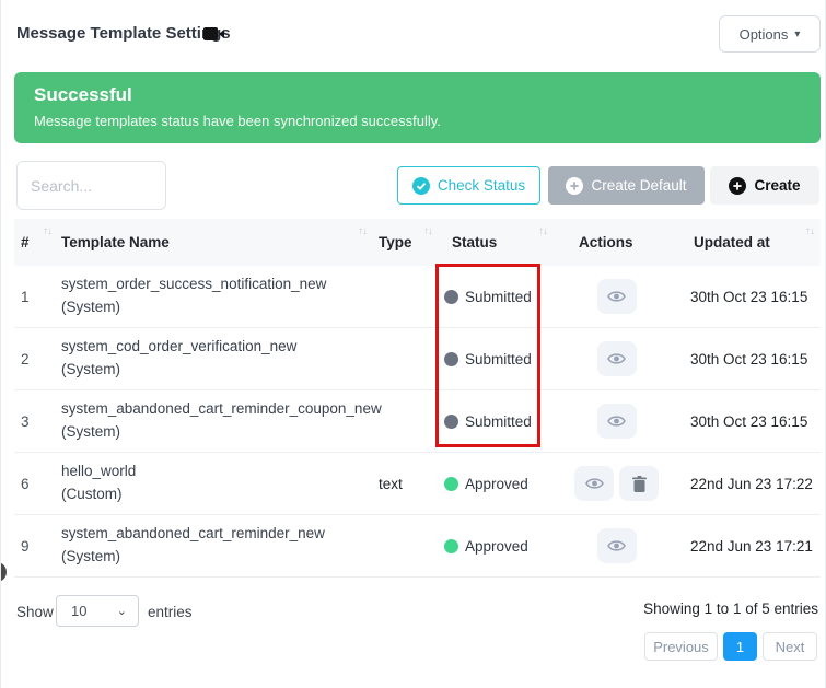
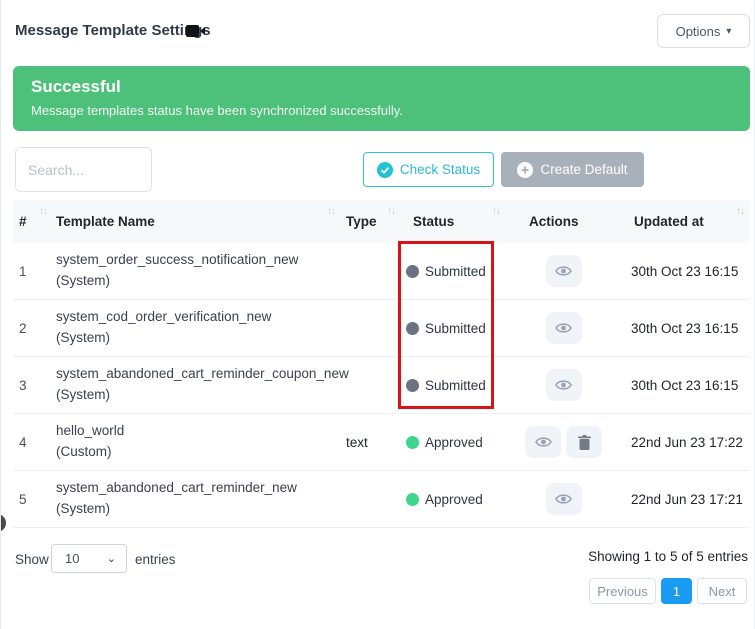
  Message Template Settis
  Options
  ▾
  Successful
  Message templates status have been synchronized successfully.
  Search...
  Check Status
  Create Default
- Create
  #
  ↑↓
  Template Name
  ↑↓
  Type
  ↑↓
  Status
  ↑↓
  Actions
  Updated at
  ↑↓
  1
  system_order_success_notification_new
  (System)
  Submitted
  30th Oct 23 16:15
  2
  system_cod_order_verification_new
  (System)
  Submitted
  30th Oct 23 16:15
  3
  system_abandoned_cart_reminder_coupon_new
  (System)
  Submitted
  30th Oct 23 16:15
- 6
+ 4
  hello_world
  (Custom)
  text
  Approved
  22nd Jun 23 17:22
- 9
+ 5
  system_abandoned_cart_reminder_new
  (System)
  Approved
  22nd Jun 23 17:21
  Show
  10
  ⌄
  entries
- Showing 1 to 1 of 5 entries
+ Showing 1 to 5 of 5 entries
  Previous
  1
  Next
